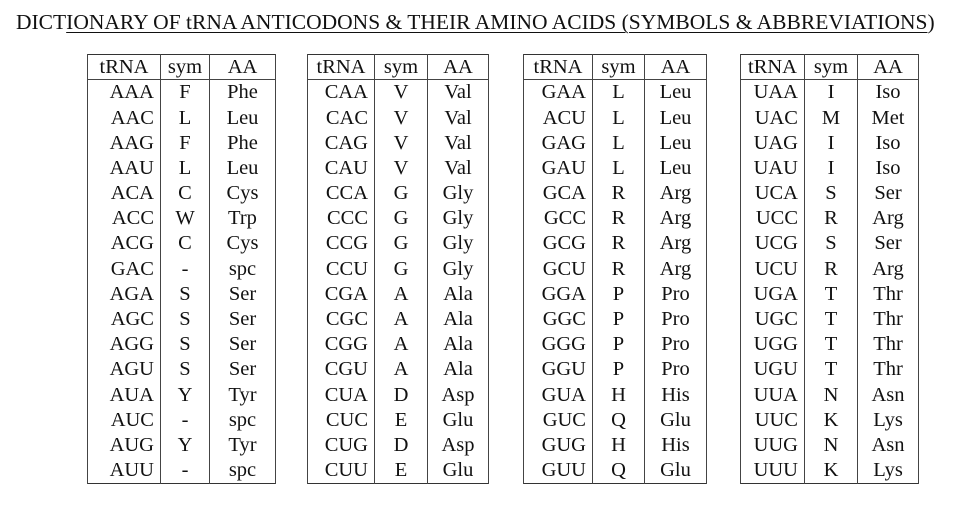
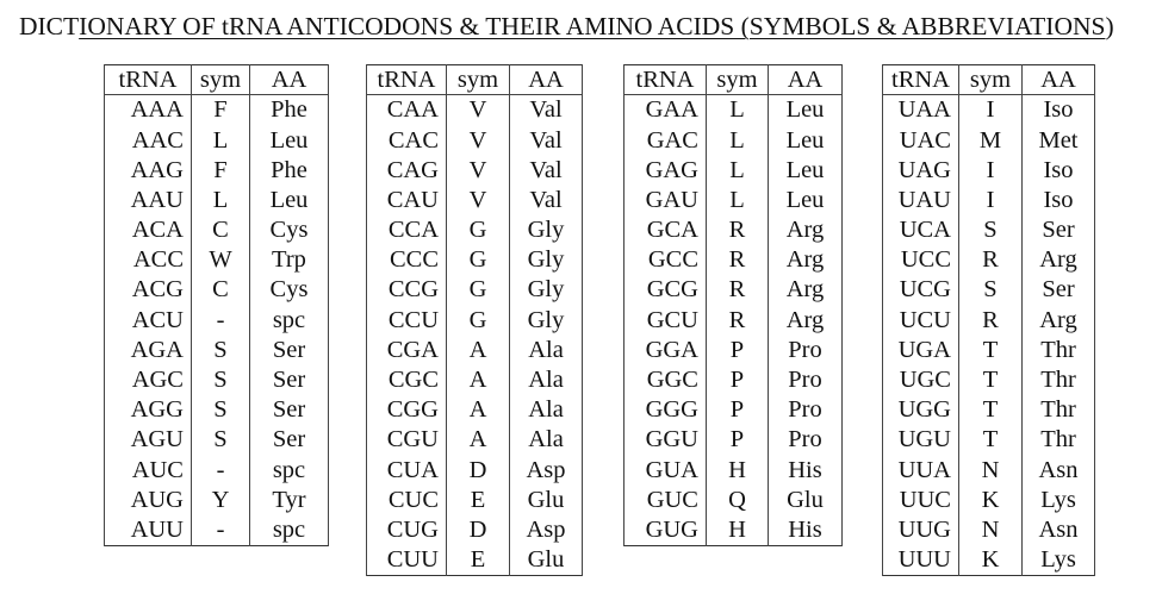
  DICTIONARY OF tRNA ANTICODONS & THEIR AMINO ACIDS (SYMBOLS & ABBREVIATIONS)
  tRNA	sym	AA
  AAA	F	Phe
  AAC	L	Leu
  AAG	F	Phe
  AAU	L	Leu
  ACA	C	Cys
  ACC	W	Trp
  ACG	C	Cys
- GAC	-	spc
+ ACU	-	spc
  AGA	S	Ser
  AGC	S	Ser
  AGG	S	Ser
  AGU	S	Ser
- AUA	Y	Tyr
  AUC	-	spc
  AUG	Y	Tyr
  AUU	-	spc
  tRNA	sym	AA
  CAA	V	Val
  CAC	V	Val
  CAG	V	Val
  CAU	V	Val
  CCA	G	Gly
  CCC	G	Gly
  CCG	G	Gly
  CCU	G	Gly
  CGA	A	Ala
  CGC	A	Ala
  CGG	A	Ala
  CGU	A	Ala
  CUA	D	Asp
  CUC	E	Glu
  CUG	D	Asp
  CUU	E	Glu
  tRNA	sym	AA
  GAA	L	Leu
- ACU	L	Leu
+ GAC	L	Leu
  GAG	L	Leu
  GAU	L	Leu
  GCA	R	Arg
  GCC	R	Arg
  GCG	R	Arg
  GCU	R	Arg
  GGA	P	Pro
  GGC	P	Pro
  GGG	P	Pro
  GGU	P	Pro
  GUA	H	His
  GUC	Q	Glu
  GUG	H	His
- GUU	Q	Glu
  tRNA	sym	AA
  UAA	I	Iso
  UAC	M	Met
  UAG	I	Iso
  UAU	I	Iso
  UCA	S	Ser
  UCC	R	Arg
  UCG	S	Ser
  UCU	R	Arg
  UGA	T	Thr
  UGC	T	Thr
  UGG	T	Thr
  UGU	T	Thr
  UUA	N	Asn
  UUC	K	Lys
  UUG	N	Asn
  UUU	K	Lys
